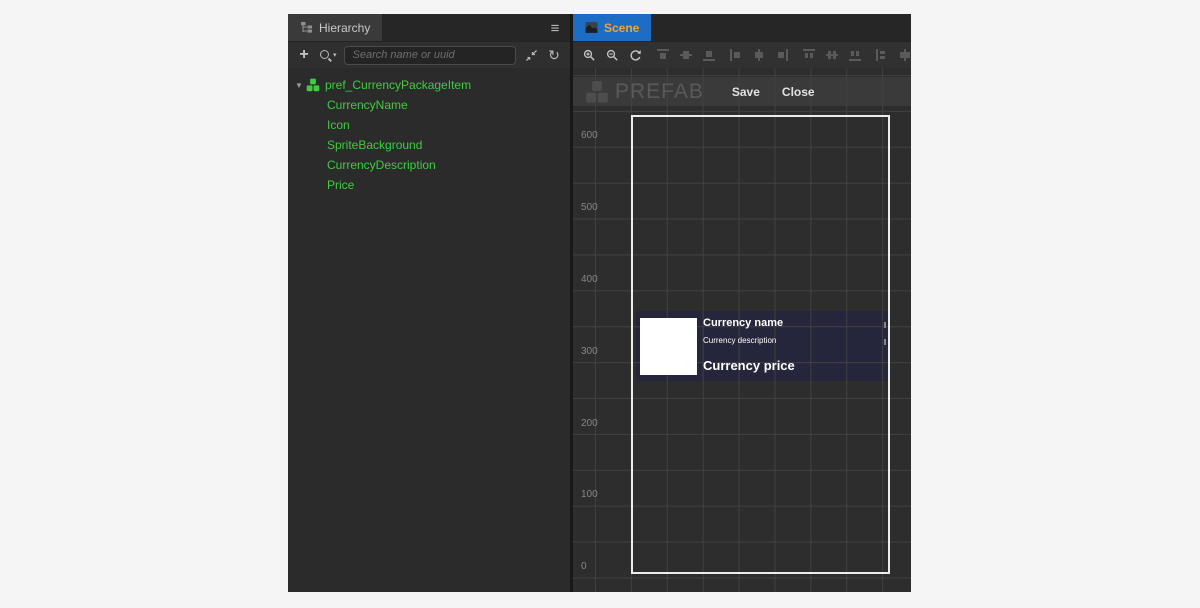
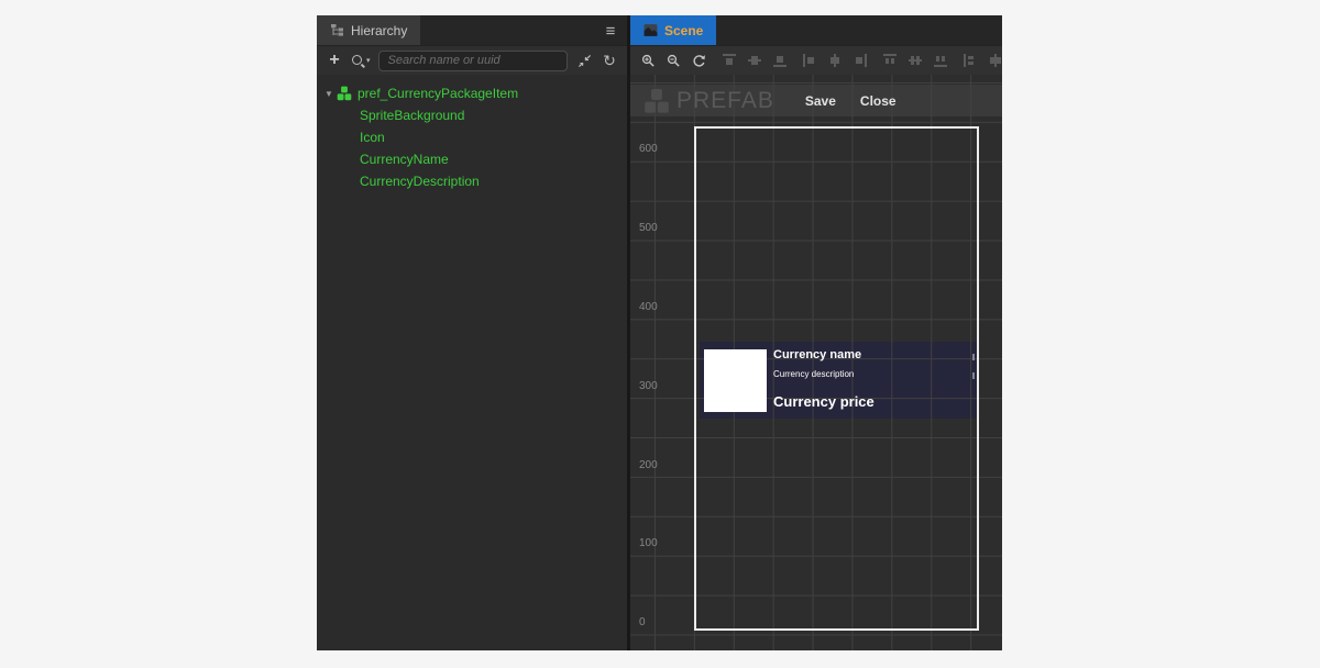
  Hierarchy
  ≡
  +
  Search name or uuid
  ↻
  ▼
  pref_CurrencyPackageItem
- CurrencyName
+ SpriteBackground
  Icon
- SpriteBackground
+ CurrencyName
  CurrencyDescription
- Price
  Scene
  PREFAB
  Save
  Close
  600
  500
  400
  300
  200
  100
  0
  Currency name
  Currency description
  Currency price
